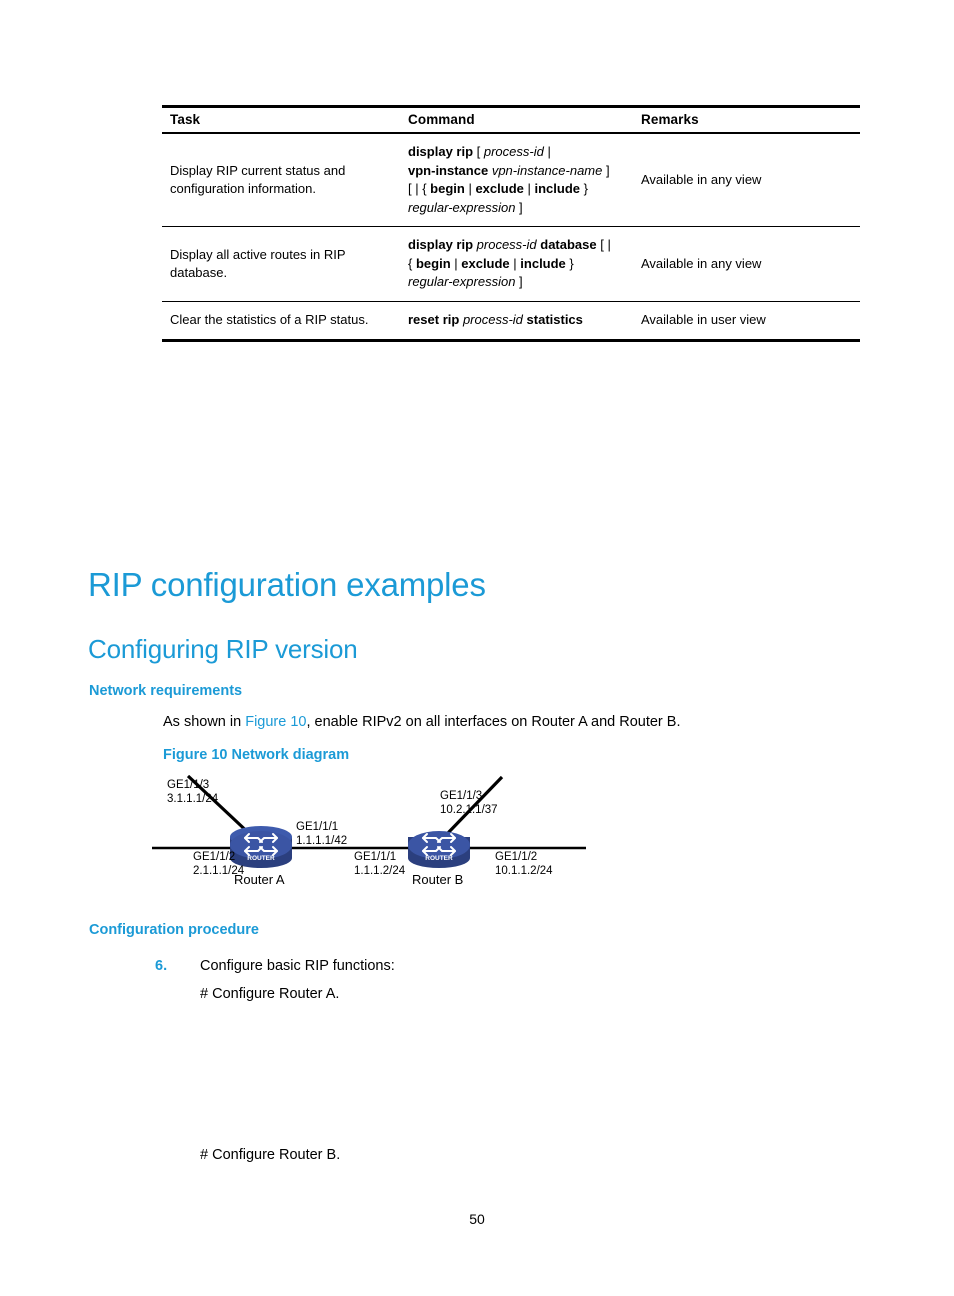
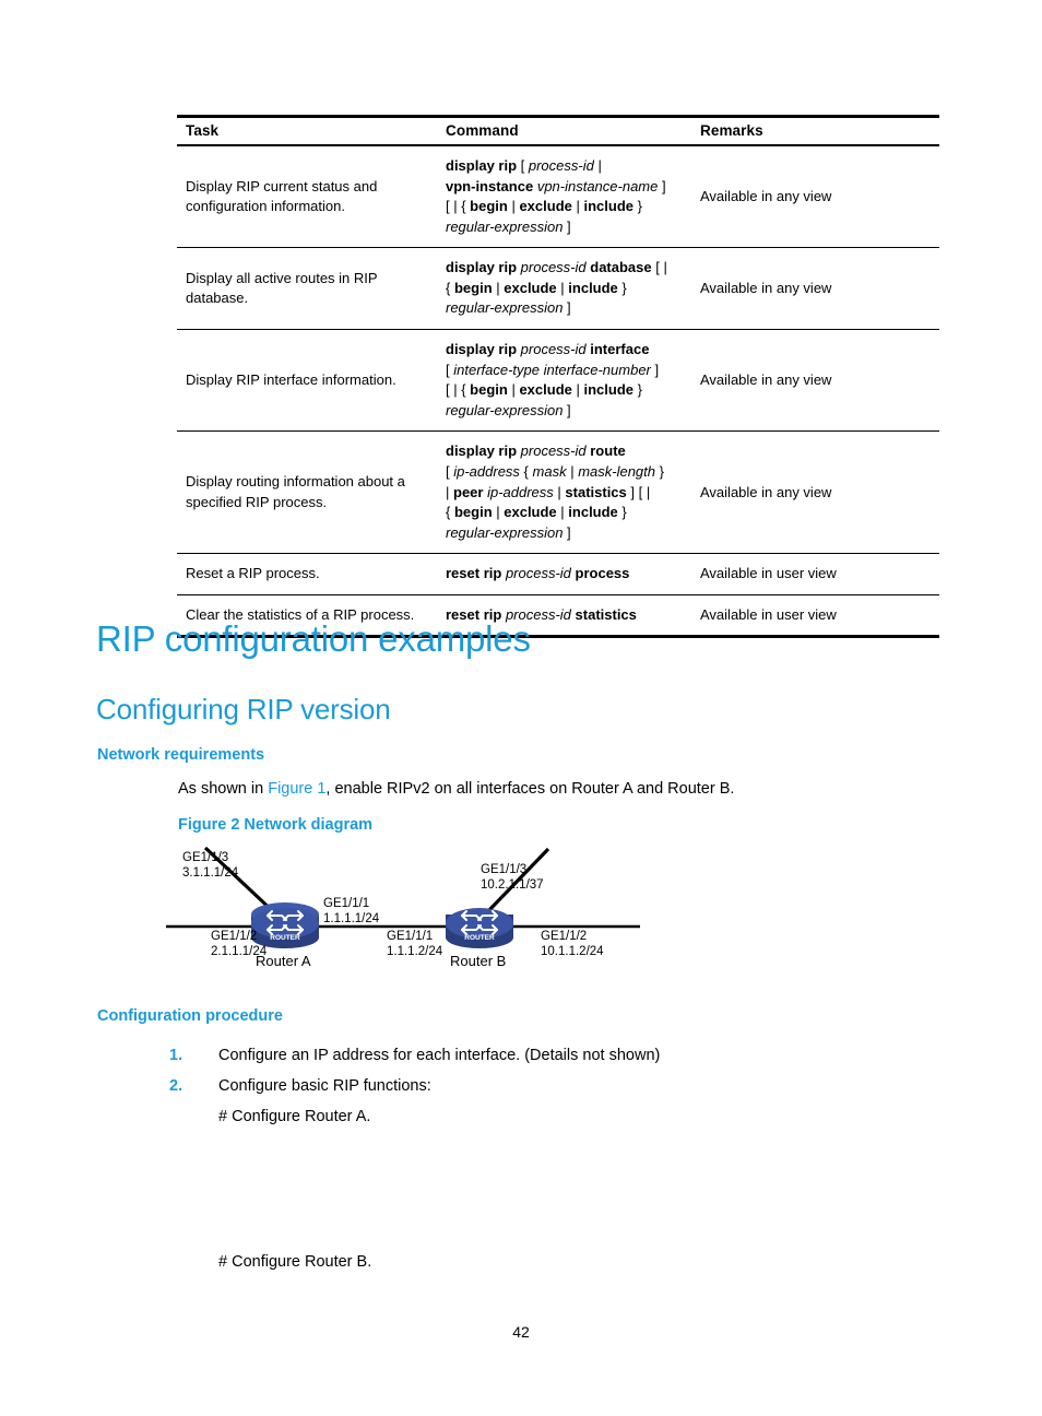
  Task	Command	Remarks
  Display RIP current status and configuration information.	display rip [ process-id |vpn-instance vpn-instance-name ][ | { begin | exclude | include }regular-expression ]	Available in any view
  Display all active routes in RIP database.	display rip process-id database [ |{ begin | exclude | include }regular-expression ]	Available in any view
+ Display RIP interface information.	display rip process-id interface[ interface-type interface-number ][ | { begin | exclude | include }regular-expression ]	Available in any view
+ Display routing information about a specified RIP process.	display rip process-id route[ ip-address { mask | mask-length }| peer ip-address | statistics ] [ |{ begin | exclude | include }regular-expression ]	Available in any view
+ Reset a RIP process.	reset rip process-id process	Available in user view
- Clear the statistics of a RIP status.	reset rip process-id statistics	Available in user view
+ Clear the statistics of a RIP process.	reset rip process-id statistics	Available in user view
  RIP configuration examples
  Configuring RIP version
  Network requirements
- As shown in Figure 10, enable RIPv2 on all interfaces on Router A and Router B.
+ As shown in Figure 1, enable RIPv2 on all interfaces on Router A and Router B.
- Figure 10 Network diagram
+ Figure 2 Network diagram
  GE1/1/3
  3.1.1.1/24
  GE1/1/2
  2.1.1.1/24
  GE1/1/1
- 1.1.1.1/42
+ 1.1.1.1/24
  Router A
  GE1/1/3
  10.2.1.1/37
  GE1/1/1
  1.1.1.2/24
  GE1/1/2
  10.1.1.2/24
  Router B
  Configuration procedure
+ 1. Configure an IP address for each interface. (Details not shown)
- 6. Configure basic RIP functions:
+ 2. Configure basic RIP functions:
  # Configure Router A.
  # Configure Router B.
- 50
+ 42
